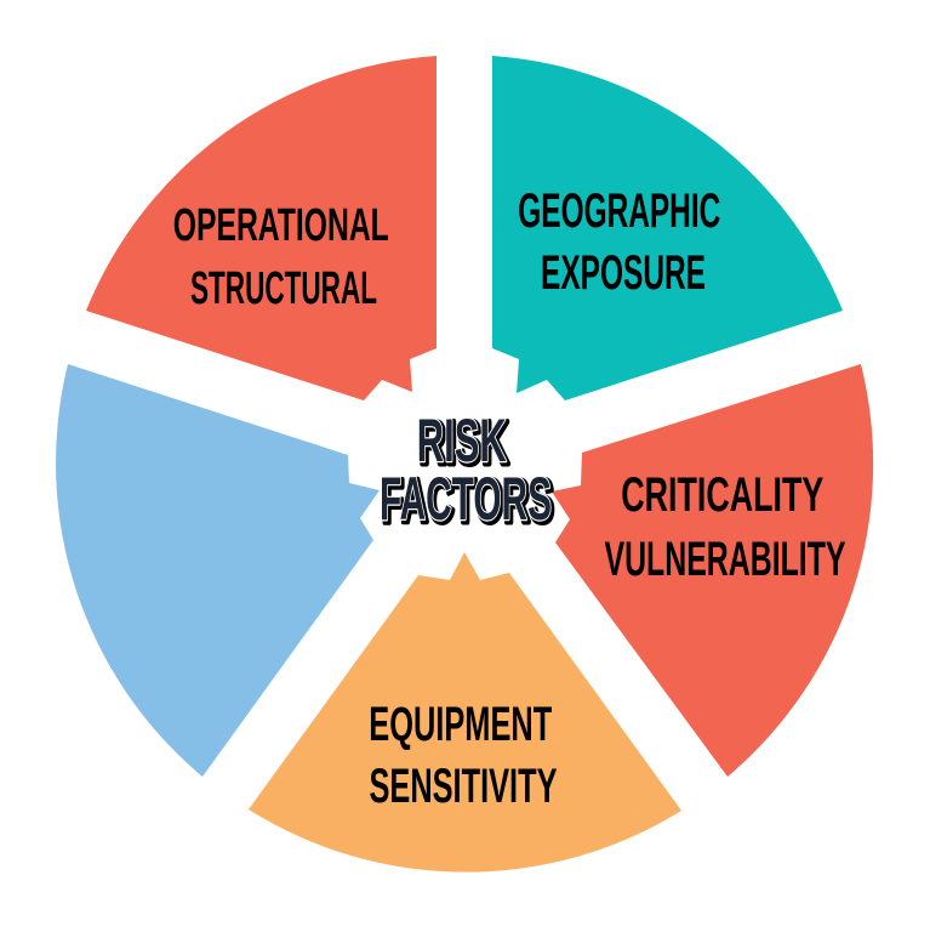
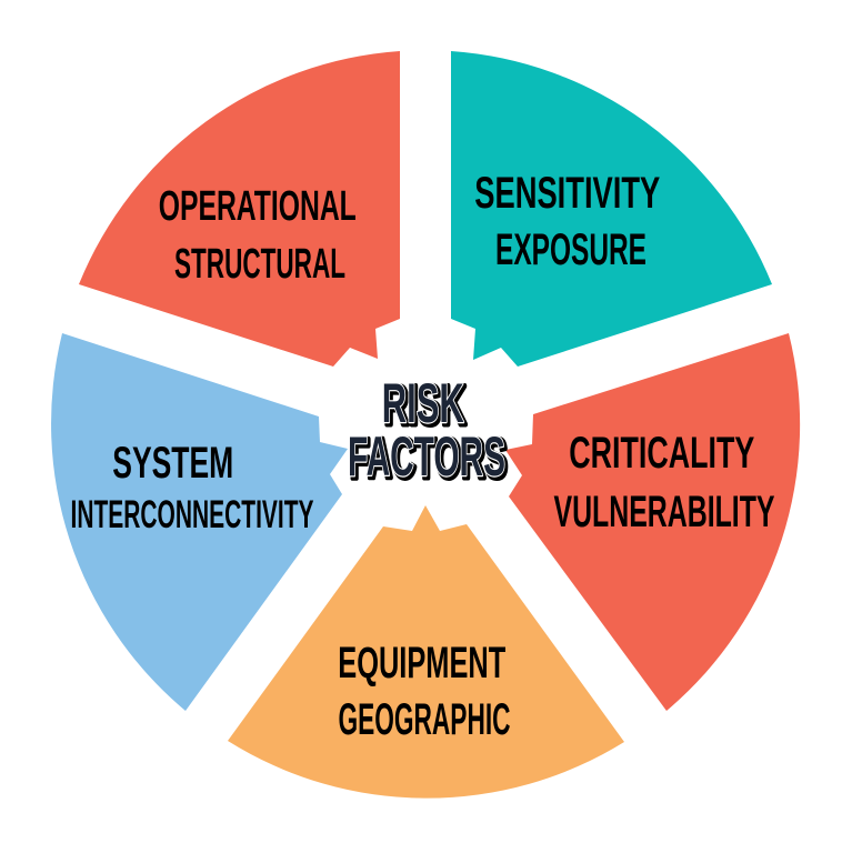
  OPERATIONAL STRUCTURAL
- GEOGRAPHIC EXPOSURE
+ SENSITIVITY EXPOSURE
  CRITICALITY VULNERABILITY
- EQUIPMENT SENSITIVITY
+ EQUIPMENT GEOGRAPHIC
+ SYSTEM INTERCONNECTIVITY
  RISK FACTORS
